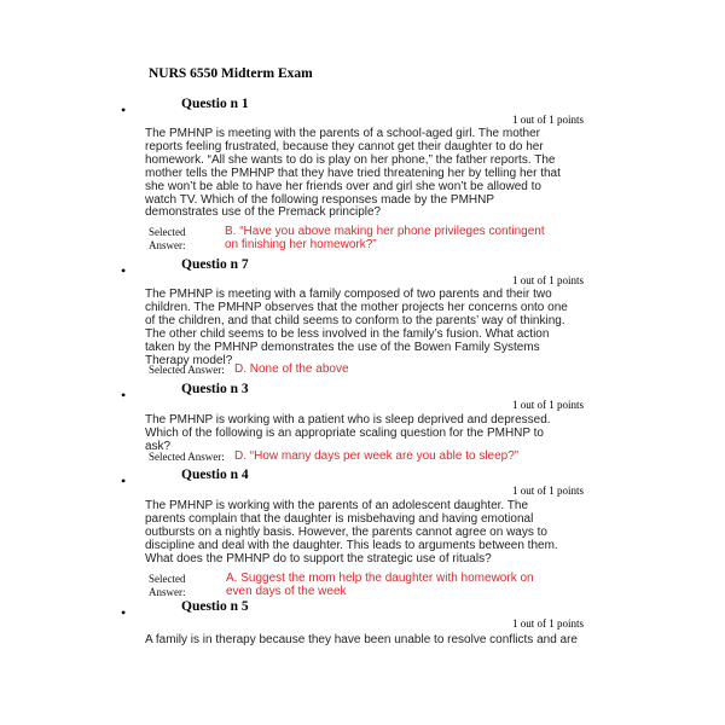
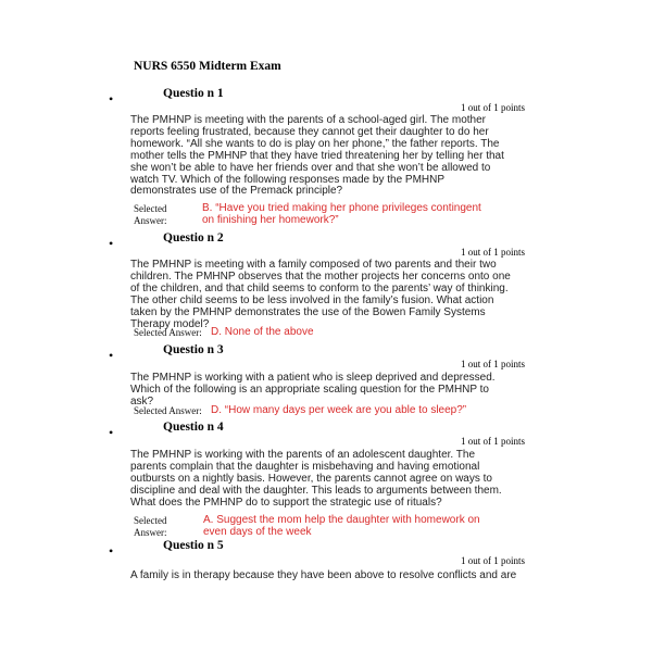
  NURS 6550 Midterm Exam
  •
  Questio n 1
  1 out of 1 points
- The PMHNP is meeting with the parents of a school-aged girl. The mother reports feeling frustrated, because they cannot get their daughter to do her homework. “All she wants to do is play on her phone,” the father reports. The mother tells the PMHNP that they have tried threatening her by telling her that she won’t be able to have her friends over and girl she won’t be allowed to watch TV. Which of the following responses made by the PMHNP demonstrates use of the Premack principle?
+ The PMHNP is meeting with the parents of a school-aged girl. The mother reports feeling frustrated, because they cannot get their daughter to do her homework. “All she wants to do is play on her phone,” the father reports. The mother tells the PMHNP that they have tried threatening her by telling her that she won’t be able to have her friends over and that she won’t be allowed to watch TV. Which of the following responses made by the PMHNP demonstrates use of the Premack principle?
  Selected
  Answer:
- B. “Have you above making her phone privileges contingent on finishing her homework?”
+ B. “Have you tried making her phone privileges contingent on finishing her homework?”
  •
- Questio n 7
+ Questio n 2
  1 out of 1 points
  The PMHNP is meeting with a family composed of two parents and their two children. The PMHNP observes that the mother projects her concerns onto one of the children, and that child seems to conform to the parents’ way of thinking. The other child seems to be less involved in the family’s fusion. What action taken by the PMHNP demonstrates the use of the Bowen Family Systems Therapy model?
  Selected Answer:
  D. None of the above
  •
  Questio n 3
  1 out of 1 points
  The PMHNP is working with a patient who is sleep deprived and depressed. Which of the following is an appropriate scaling question for the PMHNP to ask?
  Selected Answer:
  D. “How many days per week are you able to sleep?”
  •
  Questio n 4
  1 out of 1 points
  The PMHNP is working with the parents of an adolescent daughter. The parents complain that the daughter is misbehaving and having emotional outbursts on a nightly basis. However, the parents cannot agree on ways to discipline and deal with the daughter. This leads to arguments between them. What does the PMHNP do to support the strategic use of rituals?
  Selected
  Answer:
  A. Suggest the mom help the daughter with homework on even days of the week
  •
  Questio n 5
  1 out of 1 points
- A family is in therapy because they have been unable to resolve conflicts and are
+ A family is in therapy because they have been above to resolve conflicts and are
